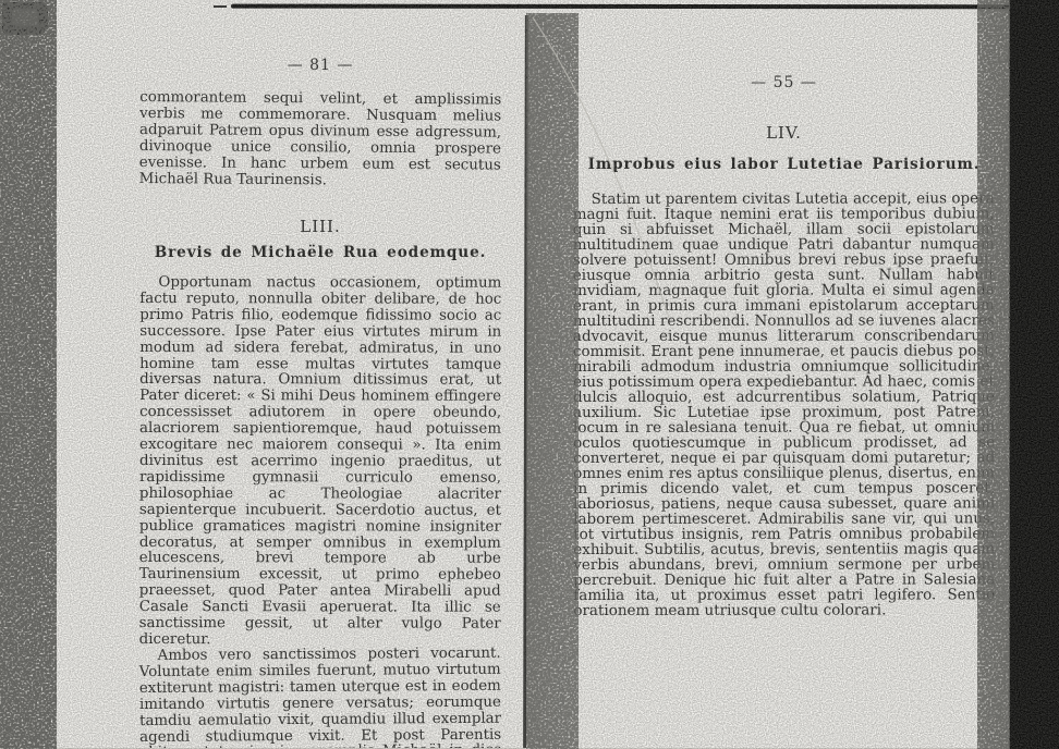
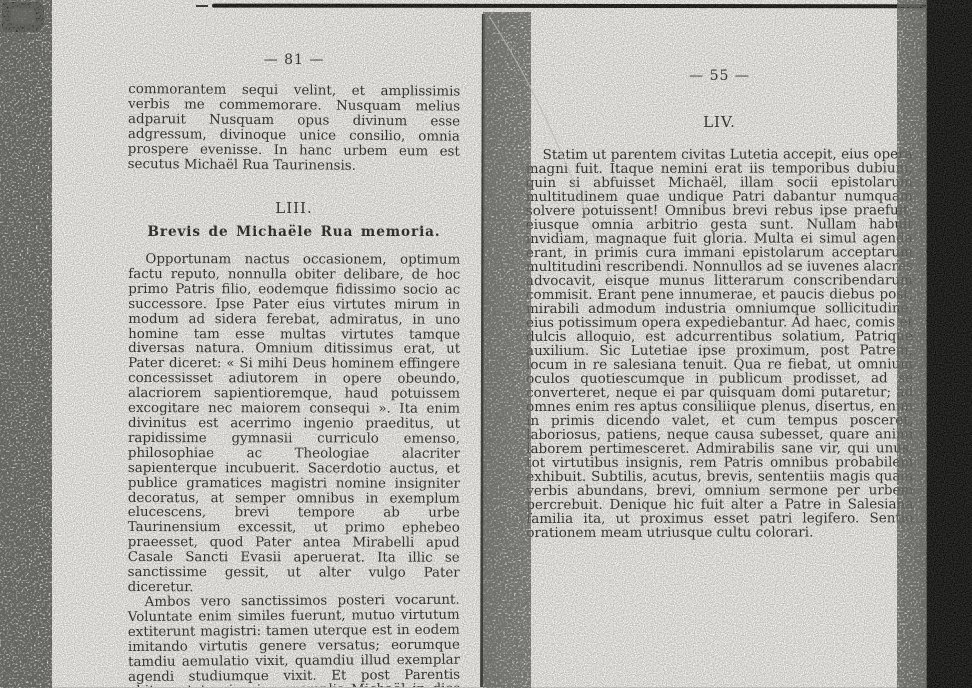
  — 81 —
- commorantem sequi velint, et amplissimis verbis me commemorare. Nusquam melius adparuit Patrem opus divinum esse adgressum, divinoque unice consilio, omnia prospere evenisse. In hanc urbem eum est secutus Michaël Rua Taurinensis.
+ commorantem sequi velint, et amplissimis verbis me commemorare. Nusquam melius adparuit Nusquam opus divinum esse adgressum, divinoque unice consilio, omnia prospere evenisse. In hanc urbem eum est secutus Michaël Rua Taurinensis.
  LIII.
- Brevis de Michaële Rua eodemque.
+ Brevis de Michaële Rua memoria.
  Opportunam nactus occasionem, optimum factu reputo, nonnulla obiter delibare, de hoc primo Patris filio, eodemque fidissimo socio ac successore. Ipse Pater eius virtutes mirum in modum ad sidera ferebat, admiratus, in uno homine tam esse multas virtutes tamque diversas natura. Omnium ditissimus erat, ut Pater diceret: « Si mihi Deus hominem effingere concessisset adiutorem in opere obeundo, alacriorem sapientioremque, haud potuissem excogitare nec maiorem consequi ». Ita enim divinitus est acerrimo ingenio praeditus, ut rapidissime gymnasii curriculo emenso, philosophiae ac Theologiae alacriter sapienterque incubuerit. Sacerdotio auctus, et publice gramatices magistri nomine insigniter decoratus, at semper omnibus in exemplum elucescens, brevi tempore ab urbe Taurinensium excessit, ut primo ephebeo praeesset, quod Pater antea Mirabelli apud Casale Sancti Evasii aperuerat. Ita illic se sanctissime gessit, ut alter vulgo Pater diceretur.
  Ambos vero sanctissimos posteri vocarunt. Voluntate enim similes fuerunt, mutuo virtutum extiterunt magistri: tamen uterque est in eodem imitando virtutis genere versatus; eorumque tamdiu aemulatio vixit, quamdiu illud exemplar agendi studiumque vixit. Et post Parentis
  — 55 —
  LIV.
- Improbus eius labor Lutetiae Parisiorum.
  Statim ut parentem civitas Lutetia accepit, eius ope magni fuit. Itaque nemini erat iis temporibus dubiu quin si abfuisset Michaël, illam socii epistolaru multitudinem quae undique Patri dabantur numqua olvere potuissent! Omnibus brevi rebus ipse praefu iusque omnia arbitrio gesta sunt. Nullam hab nvidiam, magnaque fuit gloria. Multa ei simul agen rant, in primis cura immani epistolarum acceptaru multitudini rescribendi. Nonnullos ad se iuvenes alacr dvocavit, eisque munus litterarum conscribendaru ommisit. Erant pene innumerae, et paucis diebus po mirabili admodum industria omniumque sollicitudin ius potissimum opera expediebantur. Ad haec, comis dulcis alloquio, est adcurrentibus solatium, Patriq auxilium. Sic Lutetiae ipse proximum, post Patre ocum in re salesiana tenuit. Qua re fiebat, ut omniu oculos quotiescumque in publicum prodisset, ad onverteret, neque ei par quisquam domi putaretur; omnes enim res aptus consiliique plenus, disertus, en n primis dicendo valet, et cum tempus poscer aboriosus, patiens, neque causa subesset, quare ani aborem pertimesceret. Admirabilis sane vir, qui un ot virtutibus insignis, rem Patris omnibus probabile exhibuit. Subtilis, acutus, brevis, sententiis magis qua verbis abundans, brevi, omnium sermone per urbe percrebuit. Denique hic fuit alter a Patre in Salesia amilia ita, ut proximus esset patri legifero. Sen orationem meam utriusque cultu colorari.
